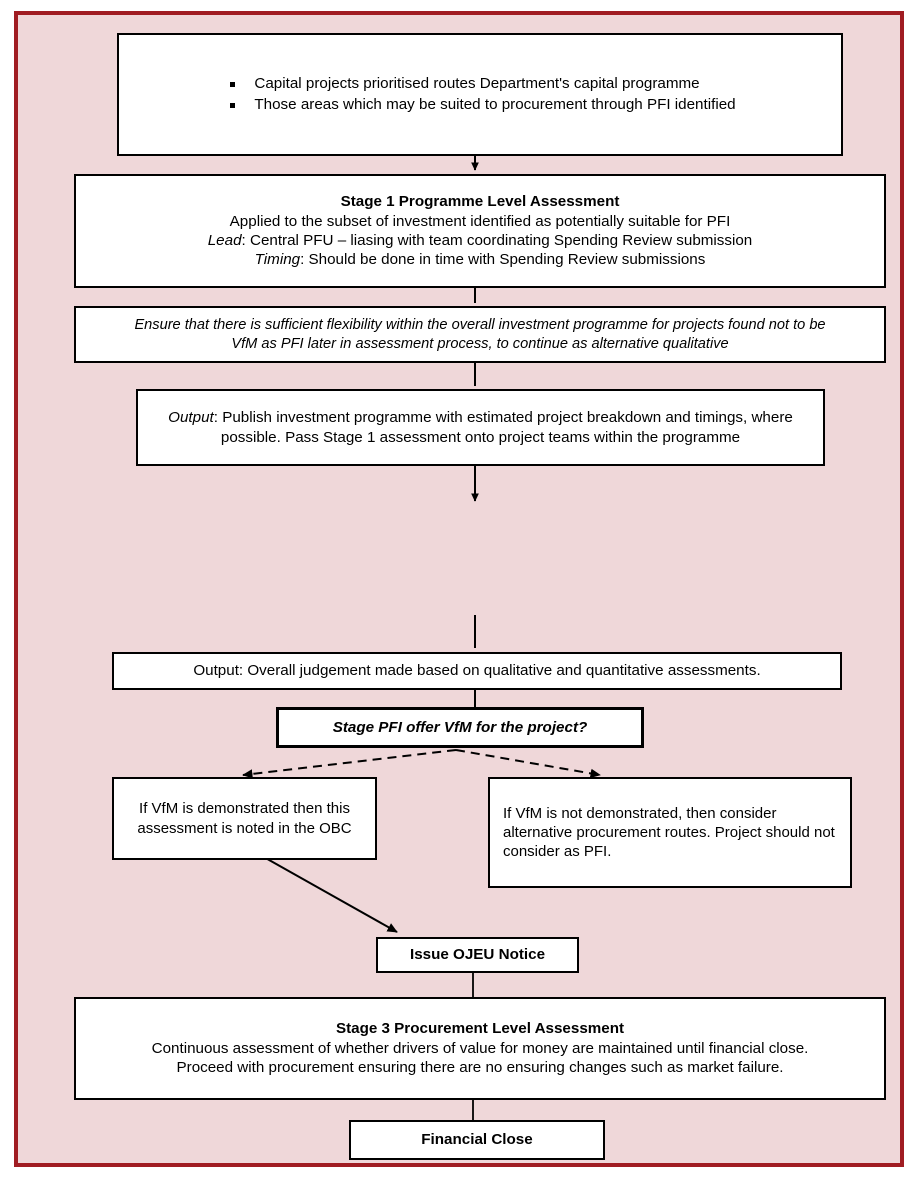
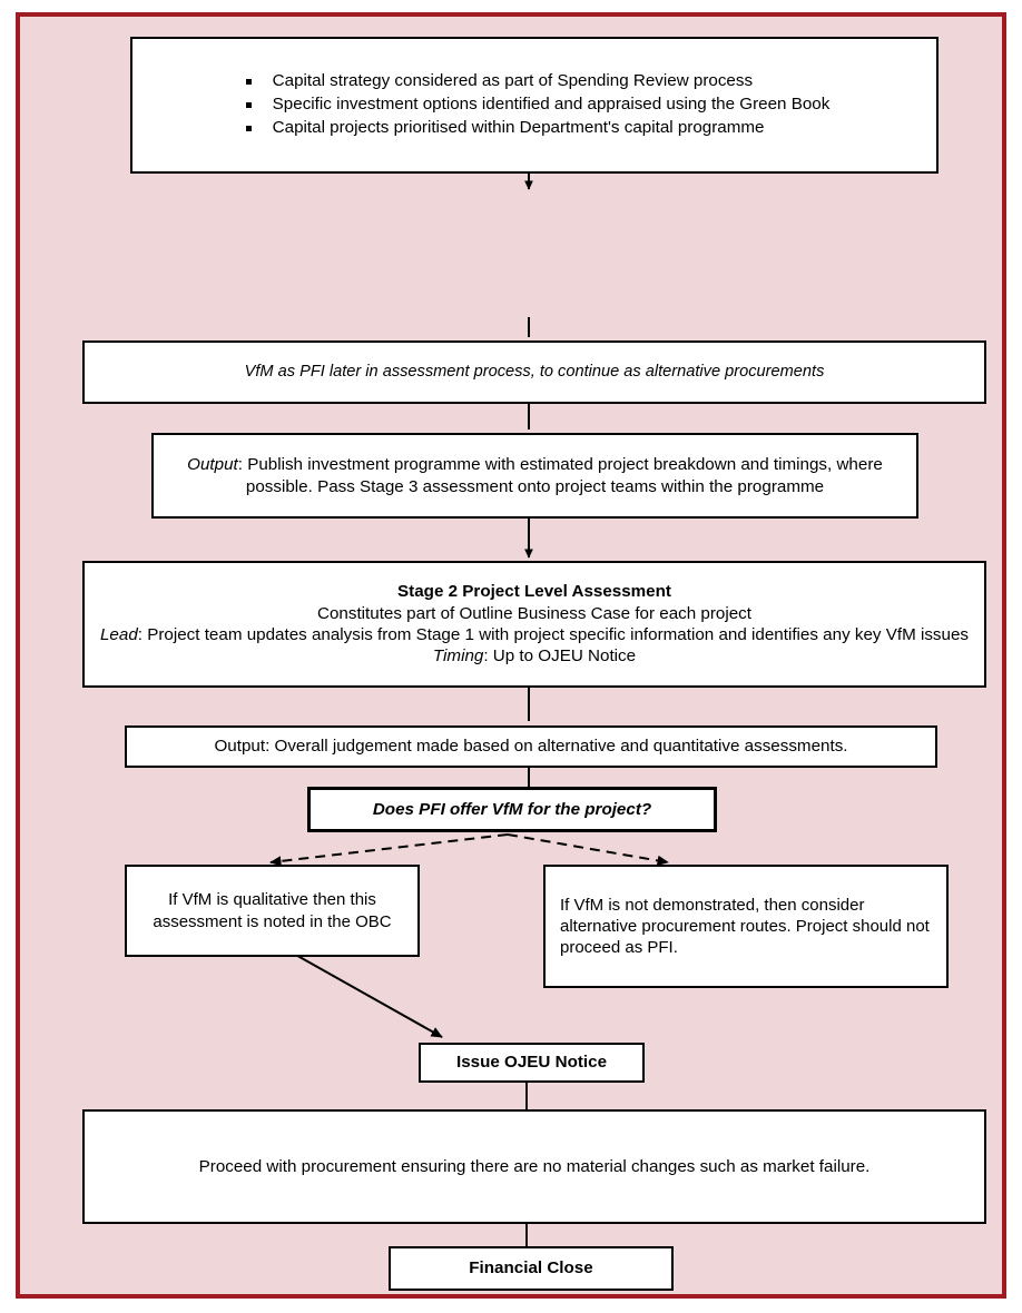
+ Capital strategy considered as part of Spending Review process
+ Specific investment options identified and appraised using the Green Book
- Capital projects prioritised routes Department's capital programme
+ Capital projects prioritised within Department's capital programme
- Those areas which may be suited to procurement through PFI identified
- Stage 1 Programme Level Assessment
- Applied to the subset of investment identified as potentially suitable for PFI
- Lead: Central PFU – liasing with team coordinating Spending Review submission
- Timing: Should be done in time with Spending Review submissions
- Ensure that there is sufficient flexibility within the overall investment programme for projects found not to be
- VfM as PFI later in assessment process, to continue as alternative qualitative
+ VfM as PFI later in assessment process, to continue as alternative procurements
- Output: Publish investment programme with estimated project breakdown and timings, where possible. Pass Stage 1 assessment onto project teams within the programme
+ Output: Publish investment programme with estimated project breakdown and timings, where possible. Pass Stage 3 assessment onto project teams within the programme
+ Stage 2 Project Level Assessment
+ Constitutes part of Outline Business Case for each project
+ Lead: Project team updates analysis from Stage 1 with project specific information and identifies any key VfM issues
+ Timing: Up to OJEU Notice
- Output: Overall judgement made based on qualitative and quantitative assessments.
+ Output: Overall judgement made based on alternative and quantitative assessments.
- Stage PFI offer VfM for the project?
+ Does PFI offer VfM for the project?
- If VfM is demonstrated then this assessment is noted in the OBC
+ If VfM is qualitative then this assessment is noted in the OBC
- If VfM is not demonstrated, then consider alternative procurement routes. Project should not consider as PFI.
+ If VfM is not demonstrated, then consider alternative procurement routes. Project should not proceed as PFI.
  Issue OJEU Notice
- Stage 3 Procurement Level Assessment
- Continuous assessment of whether drivers of value for money are maintained until financial close.
- Proceed with procurement ensuring there are no ensuring changes such as market failure.
+ Proceed with procurement ensuring there are no material changes such as market failure.
  Financial Close
